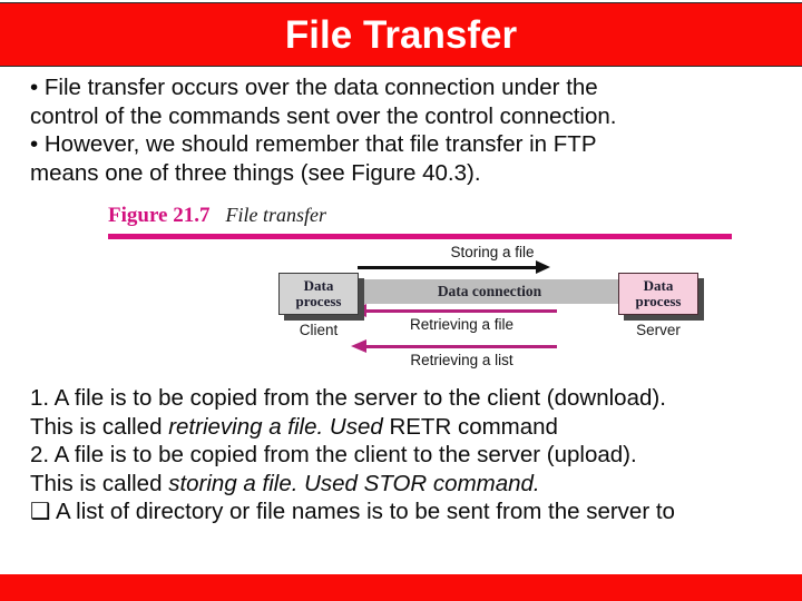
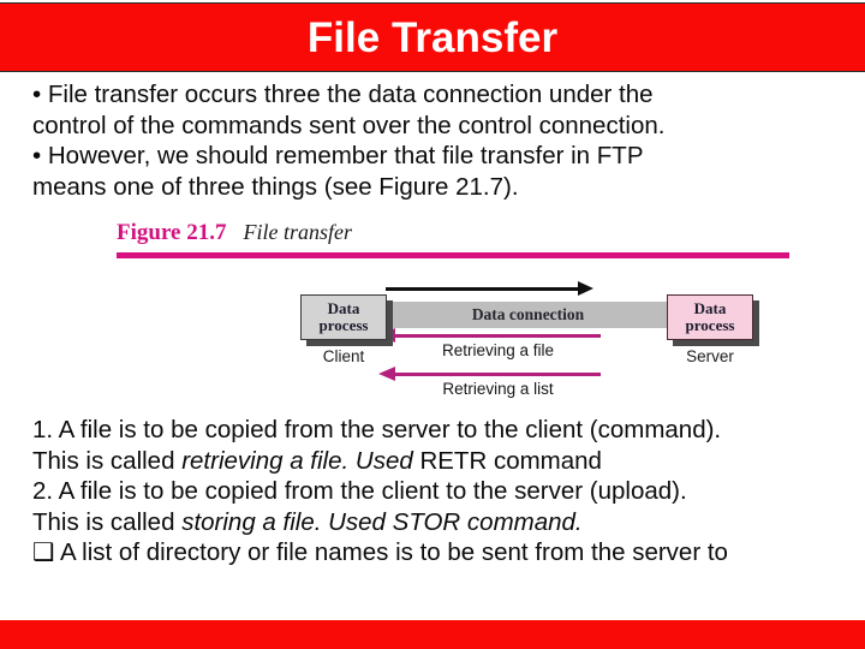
  File Transfer
- • File transfer occurs over the data connection under the
+ • File transfer occurs three the data connection under the
  control of the commands sent over the control connection.
  • However, we should remember that file transfer in FTP
- means one of three things (see Figure 40.3).
+ means one of three things (see Figure 21.7).
  Figure 21.7 File transfer
  Data connection
  Data
  process
  Client
  Data
  process
  Server
- Storing a file
  Retrieving a file
  Retrieving a list
- 1. A file is to be copied from the server to the client (download).
+ 1. A file is to be copied from the server to the client (command).
  This is called retrieving a file. Used RETR command
  2. A file is to be copied from the client to the server (upload).
  This is called storing a file. Used STOR command.
  ❑ A list of directory or file names is to be sent from the server to
